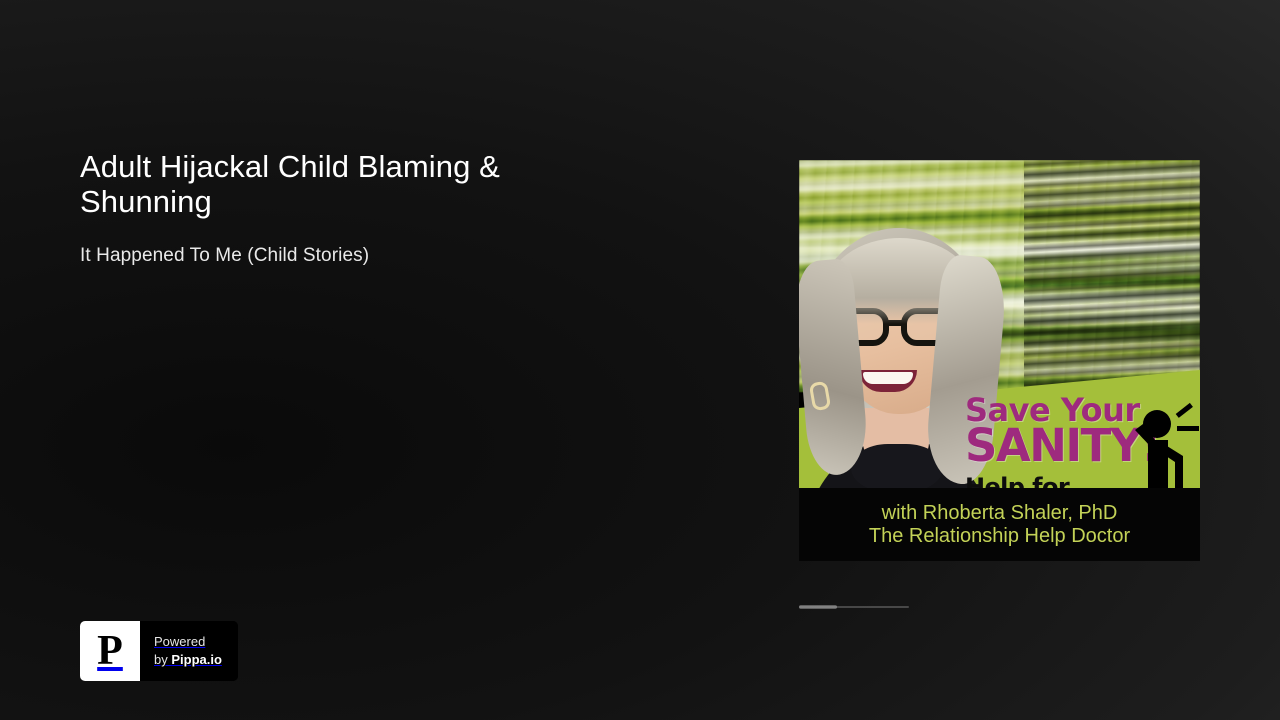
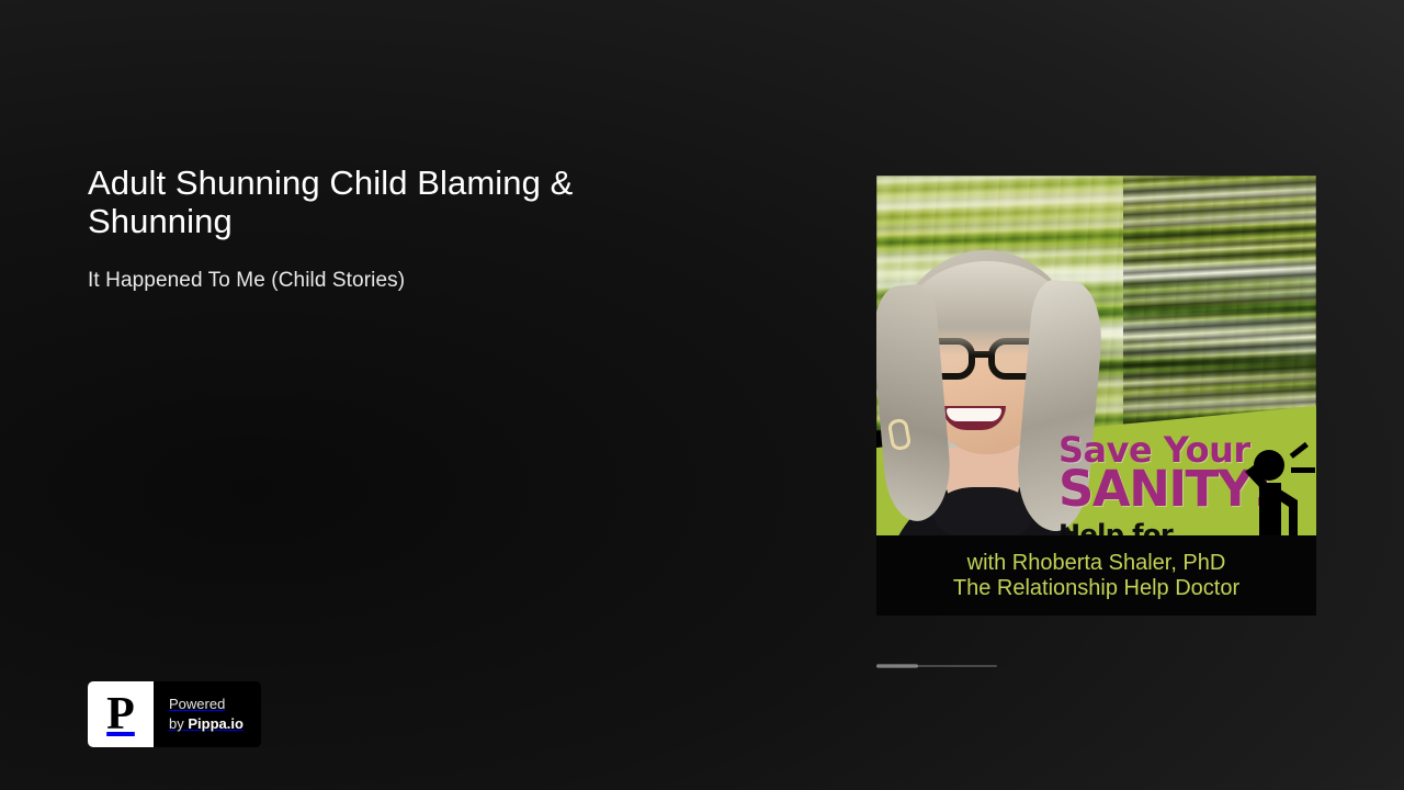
- Adult Hijackal Child Blaming & Shunning
+ Adult Shunning Child Blaming & Shunning
  It Happened To Me (Child Stories)
  Save Your
  SANITY
  Help for
  with Rhoberta Shaler, PhD
  The Relationship Help Doctor
  P
  Powered
  by Pippa.io
